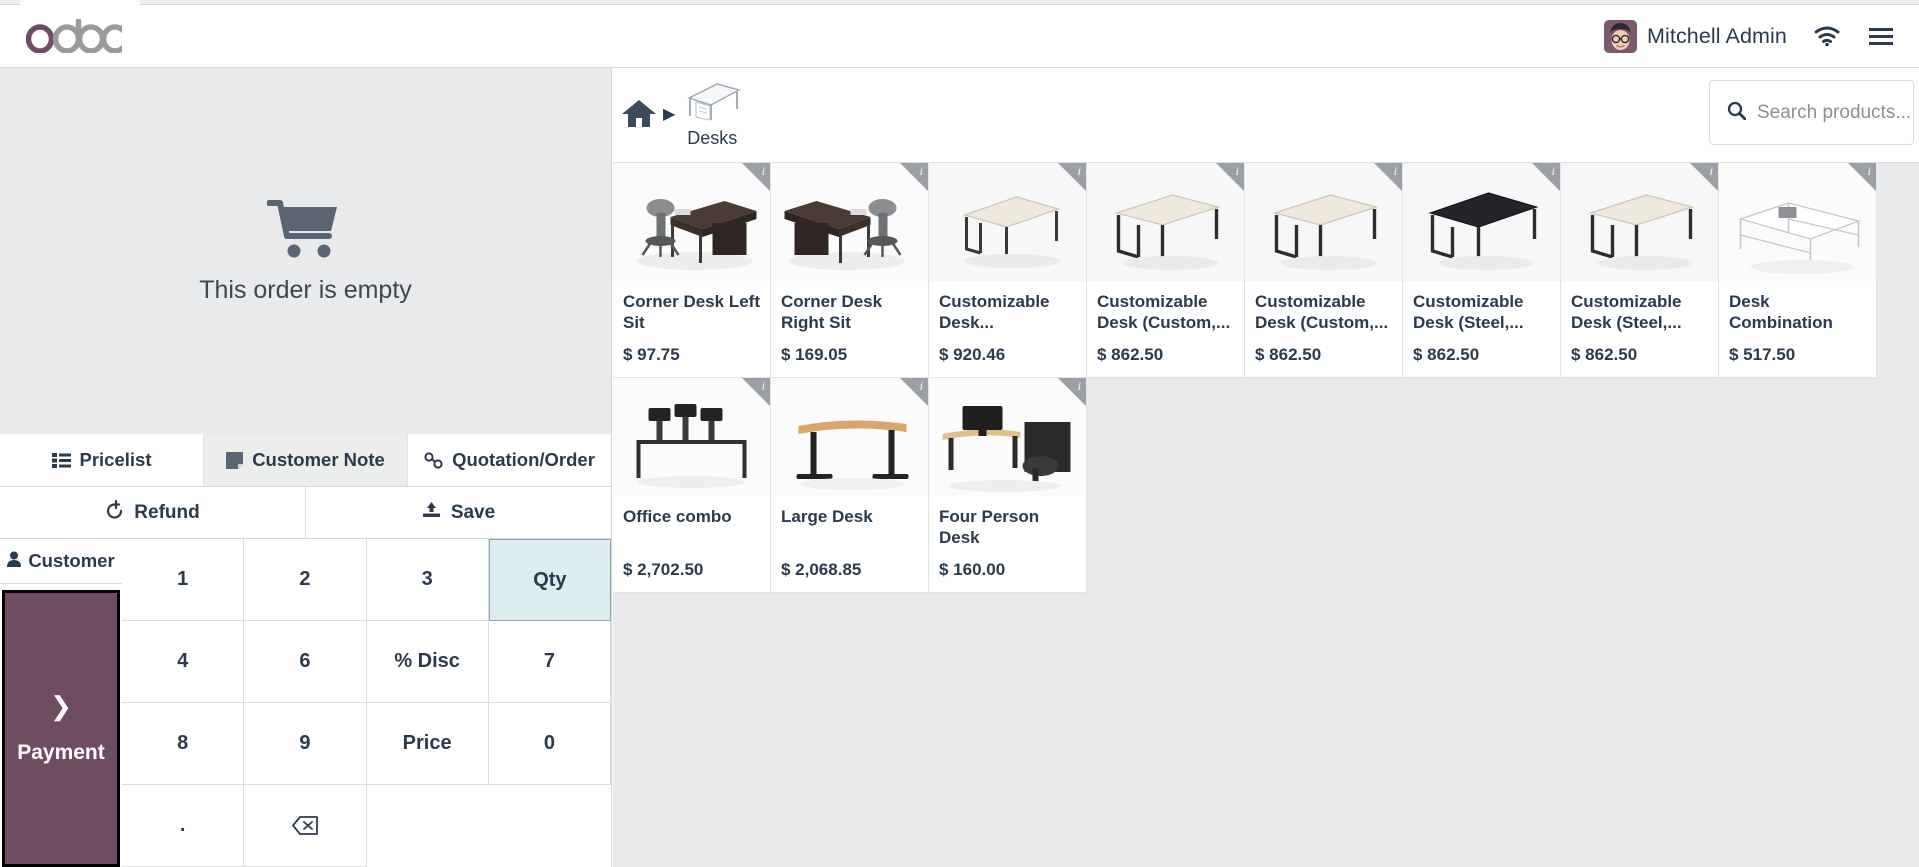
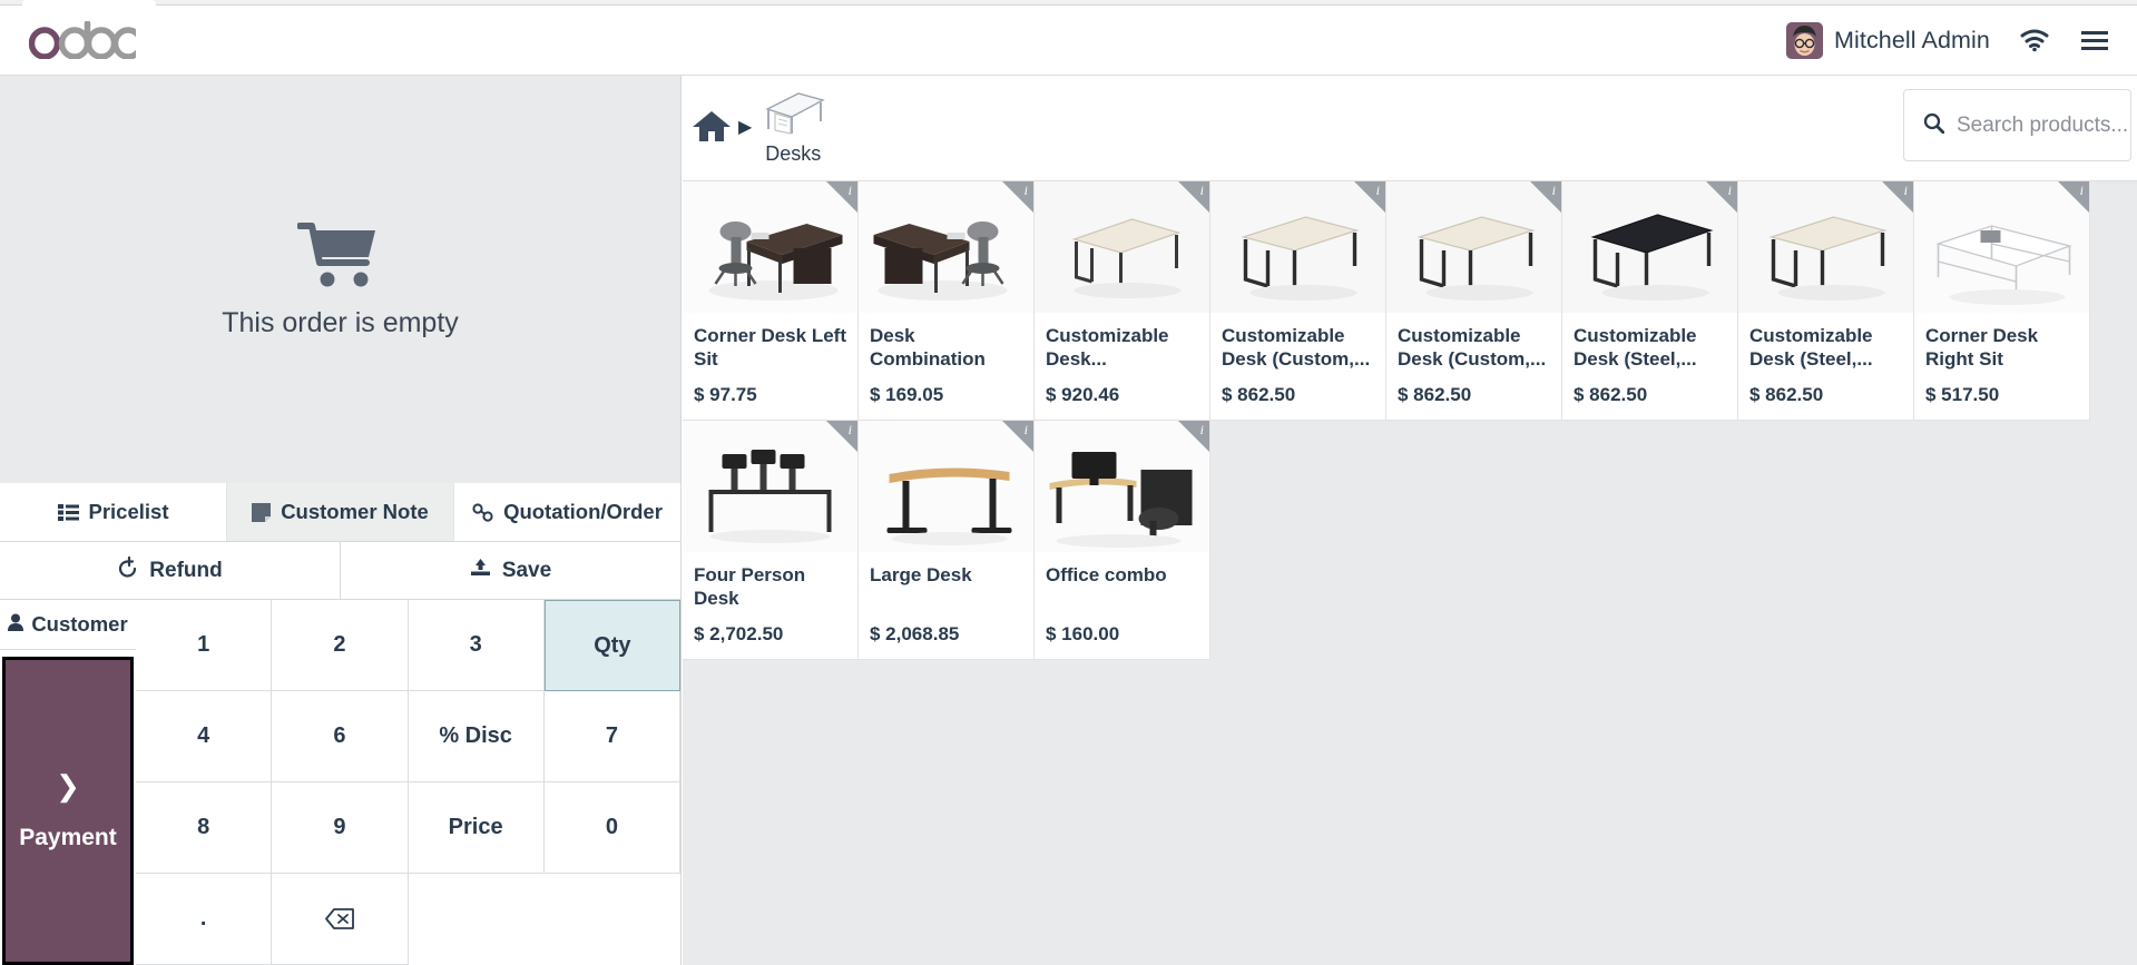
  Mitchell Admin
  This order is empty
  Pricelist
  Customer Note
  Quotation/Order
  Refund
  Save
  Customer
  ❯
  Payment
  1
  2
  3
  Qty
  4
  6
  % Disc
  7
  8
  9
  Price
  0
  .
  ▶
  Desks
  Search products...
  i
  Corner Desk Left Sit
  $ 97.75
  i
- Corner Desk Right Sit
+ Desk Combination
  $ 169.05
  i
  Customizable Desk...
  $ 920.46
  i
  Customizable Desk (Custom,...
  $ 862.50
  i
  Customizable Desk (Custom,...
  $ 862.50
  i
  Customizable Desk (Steel,...
  $ 862.50
  i
  Customizable Desk (Steel,...
  $ 862.50
  i
- Desk Combination
+ Corner Desk Right Sit
  $ 517.50
  i
- Office combo
+ Four Person Desk
  $ 2,702.50
  i
  Large Desk
  $ 2,068.85
  i
- Four Person Desk
+ Office combo
  $ 160.00
